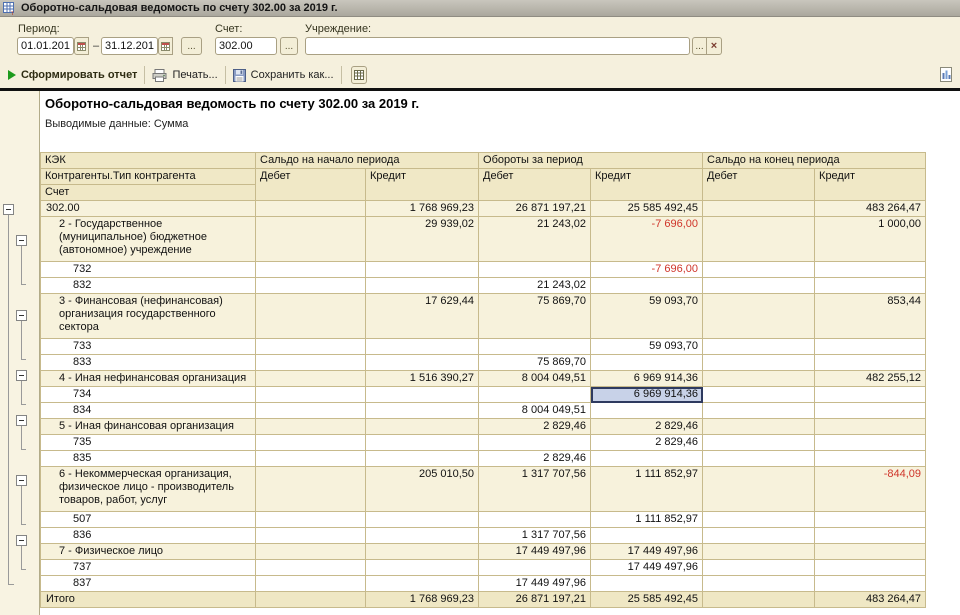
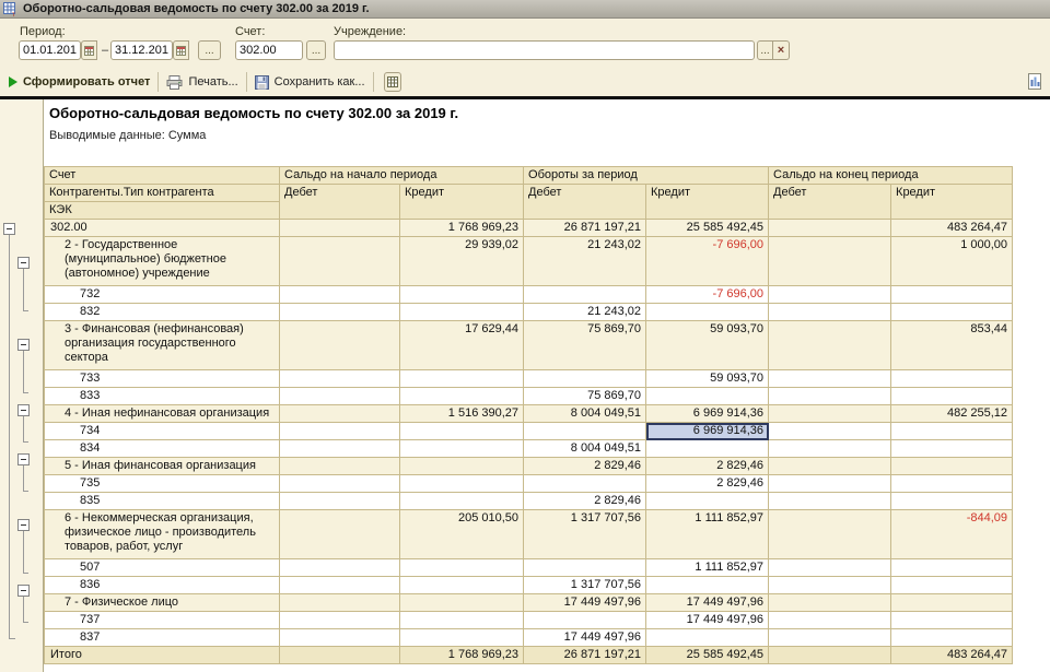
  Оборотно-сальдовая ведомость по счету 302.00 за 2019 г.
  Период:
  01.01.201
  –
  31.12.201
  ...
  Счет:
  302.00
  ...
  Учреждение:
  ...
  ×
  Сформировать отчет
  Печать...
  Сохранить как...
  Оборотно-сальдовая ведомость по счету 302.00 за 2019 г.
  Выводимые данные: Сумма
- КЭК	Сальдо на начало периода	Обороты за период	Сальдо на конец периода
+ Счет	Сальдо на начало периода	Обороты за период	Сальдо на конец периода
  Контрагенты.Тип контрагента	Дебет	Кредит	Дебет	Кредит	Дебет	Кредит
- Счет
+ КЭК
  302.00		1 768 969,23	26 871 197,21	25 585 492,45		483 264,47
  2 - Государственное (муниципальное) бюджетное (автономное) учреждение		29 939,02	21 243,02	-7 696,00		1 000,00
  732				-7 696,00
  832			21 243,02
  3 - Финансовая (нефинансовая) организация государственного сектора		17 629,44	75 869,70	59 093,70		853,44
  733				59 093,70
  833			75 869,70
  4 - Иная нефинансовая организация		1 516 390,27	8 004 049,51	6 969 914,36		482 255,12
  734				6 969 914,36
  834			8 004 049,51
  5 - Иная финансовая организация			2 829,46	2 829,46
  735				2 829,46
  835			2 829,46
  6 - Некоммерческая организация, физическое лицо - производитель товаров, работ, услуг		205 010,50	1 317 707,56	1 111 852,97		-844,09
  507				1 111 852,97
  836			1 317 707,56
  7 - Физическое лицо			17 449 497,96	17 449 497,96
  737				17 449 497,96
  837			17 449 497,96
  Итого		1 768 969,23	26 871 197,21	25 585 492,45		483 264,47
